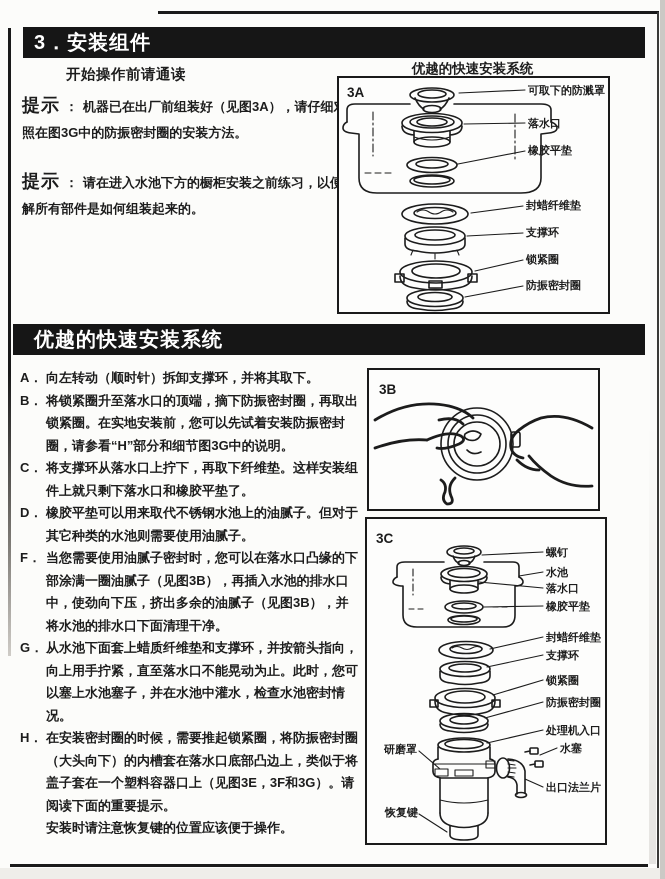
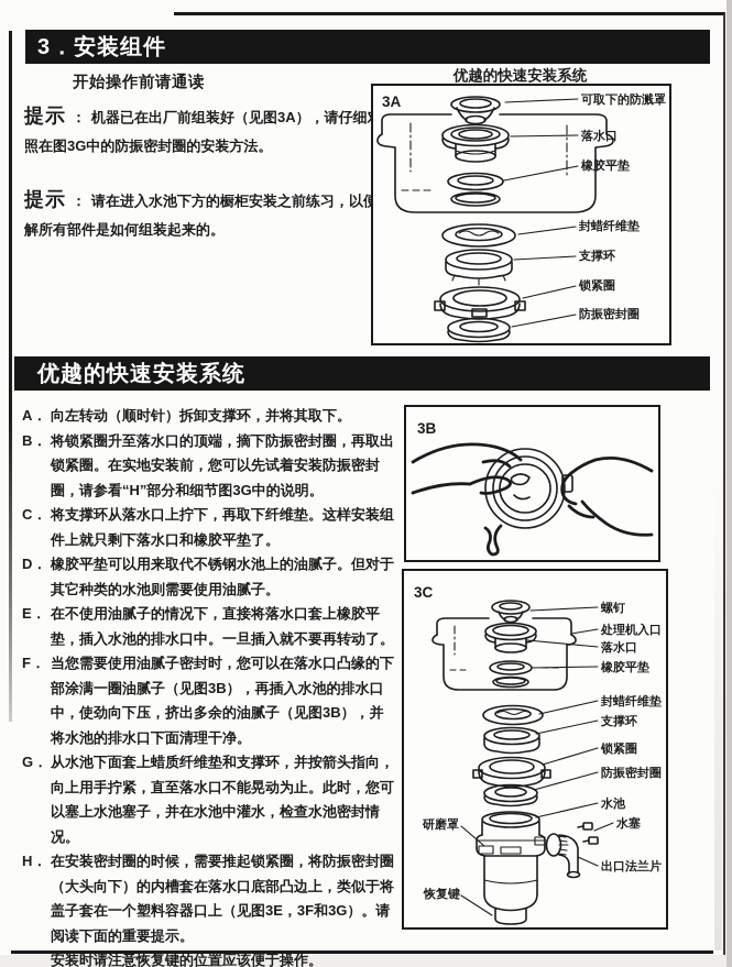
  3．安装组件
  开始操作前请通读
  提示 ： 机器已在出厂前组装好（见图3A），请仔细照在图3G中的防振密封圈的安装方法。
  提示 ： 请在进入水池下方的橱柜安装之前练习，以解所有部件是如何组装起来的。
  优越的快速安装系统
  3A
  可取下的防溅罩
  落水口
  橡胶平垫
  封蜡纤维垫
  支撑环
  锁紧圈
  防振密封圈
  优越的快速安装系统
  A．
  向左转动（顺时针）拆卸支撑环，并将其取下。
  B．
  将锁紧圈升至落水口的顶端，摘下防振密封圈，再取出锁紧圈。在实地安装前，您可以先试着安装防振密封圈，请参看“H”部分和细节图3G中的说明。
  C．
  将支撑环从落水口上拧下，再取下纤维垫。这样安装组件上就只剩下落水口和橡胶平垫了。
  D．
  橡胶平垫可以用来取代不锈钢水池上的油腻子。但对于其它种类的水池则需要使用油腻子。
+ E．
+ 在不使用油腻子的情况下，直接将落水口套上橡胶平垫，插入水池的排水口中。一旦插入就不要再转动了。
  F．
  当您需要使用油腻子密封时，您可以在落水口凸缘的下部涂满一圈油腻子（见图3B），再插入水池的排水口中，使劲向下压，挤出多余的油腻子（见图3B），并将水池的排水口下面清理干净。
  G．
  从水池下面套上蜡质纤维垫和支撑环，并按箭头指向，向上用手拧紧，直至落水口不能晃动为止。此时，您可以塞上水池塞子，并在水池中灌水，检查水池密封情况。
  H．
  在安装密封圈的时候，需要推起锁紧圈，将防振密封圈（大头向下）的内槽套在落水口底部凸边上，类似于将盖子套在一个塑料容器口上（见图3E，3F和3G）。请阅读下面的重要提示。
  安装时请注意恢复键的位置应该便于操作。
  3B
  3C
  螺钉
- 水池
+ 处理机入口
  落水口
  橡胶平垫
  封蜡纤维垫
  支撑环
  锁紧圈
  防振密封圈
- 处理机入口
+ 水池
  水塞
  出口法兰片
  研磨罩
  恢复键
